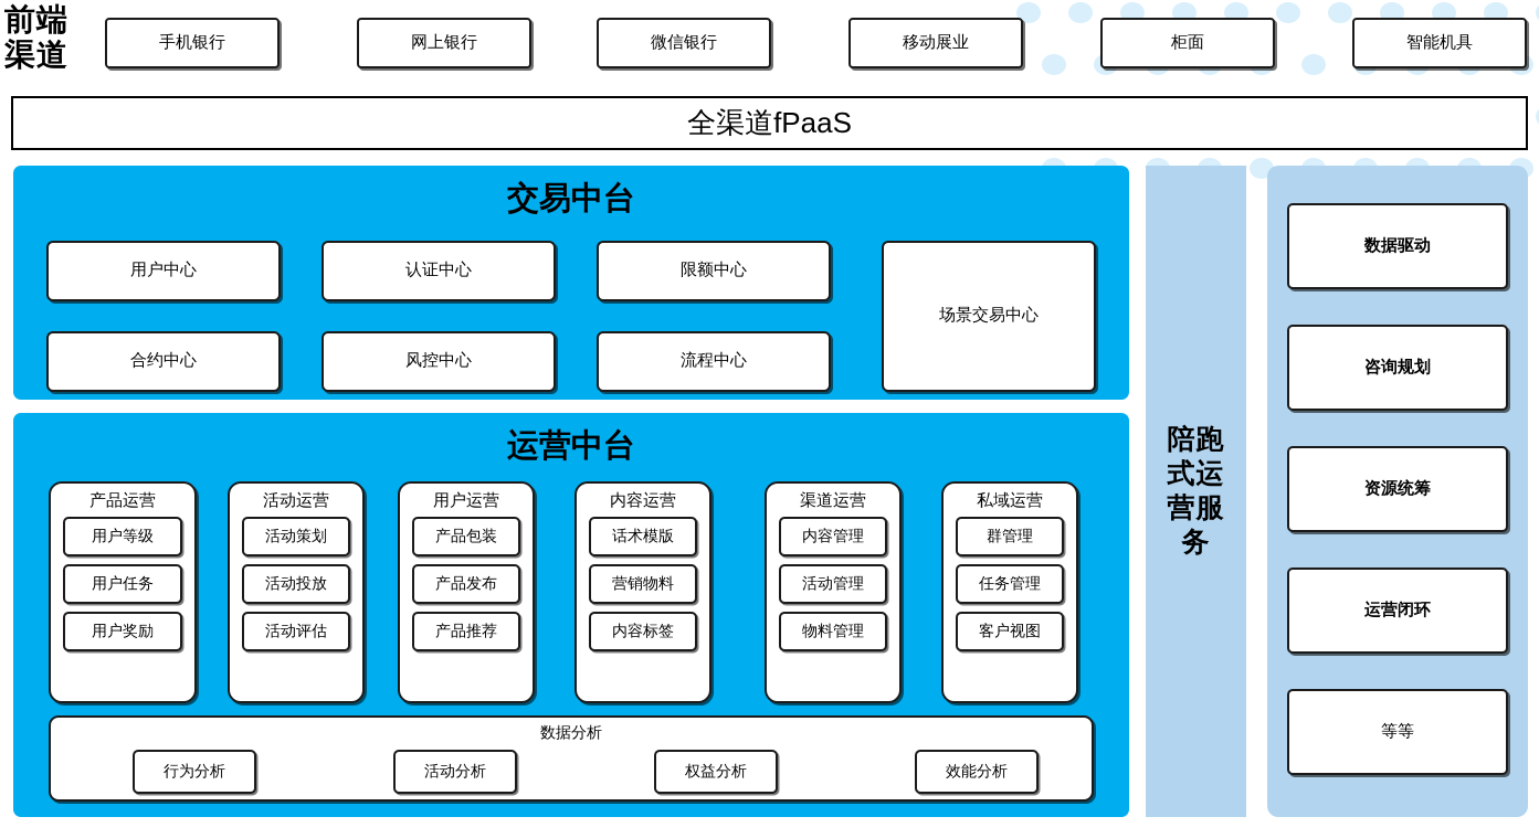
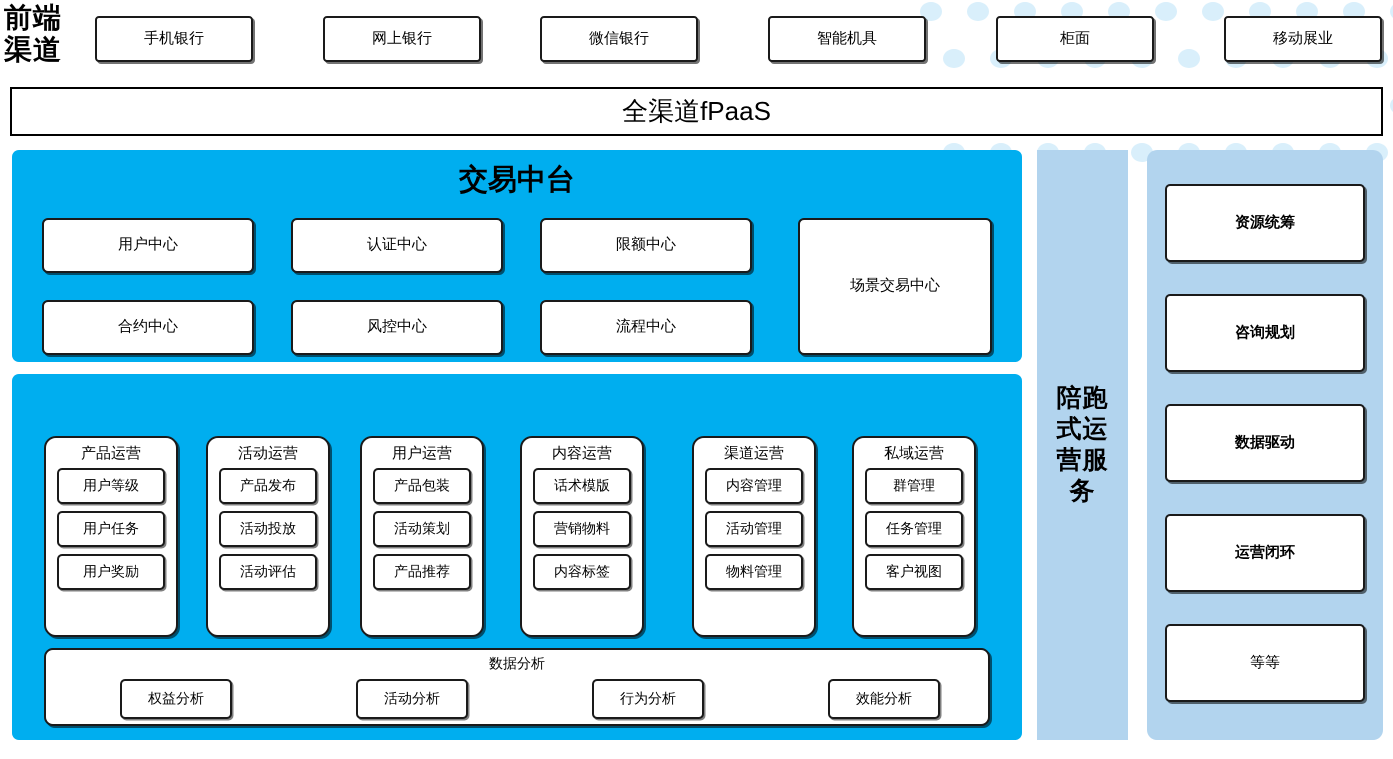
  前端
  渠道
  手机银行
  网上银行
  微信银行
- 移动展业
+ 智能机具
  柜面
- 智能机具
+ 移动展业
  全渠道fPaaS
  交易中台
  用户中心
  认证中心
  限额中心
  场景交易中心
  合约中心
  风控中心
  流程中心
- 运营中台
  产品运营
  用户等级
  用户任务
  用户奖励
  活动运营
- 活动策划
+ 产品发布
  活动投放
  活动评估
  用户运营
  产品包装
- 产品发布
+ 活动策划
  产品推荐
  内容运营
  话术模版
  营销物料
  内容标签
  渠道运营
  内容管理
  活动管理
  物料管理
  私域运营
  群管理
  任务管理
  客户视图
  数据分析
- 行为分析
+ 权益分析
  活动分析
- 权益分析
+ 行为分析
  效能分析
  陪跑式运营服务
- 数据驱动
+ 资源统筹
  咨询规划
- 资源统筹
+ 数据驱动
  运营闭环
  等等
